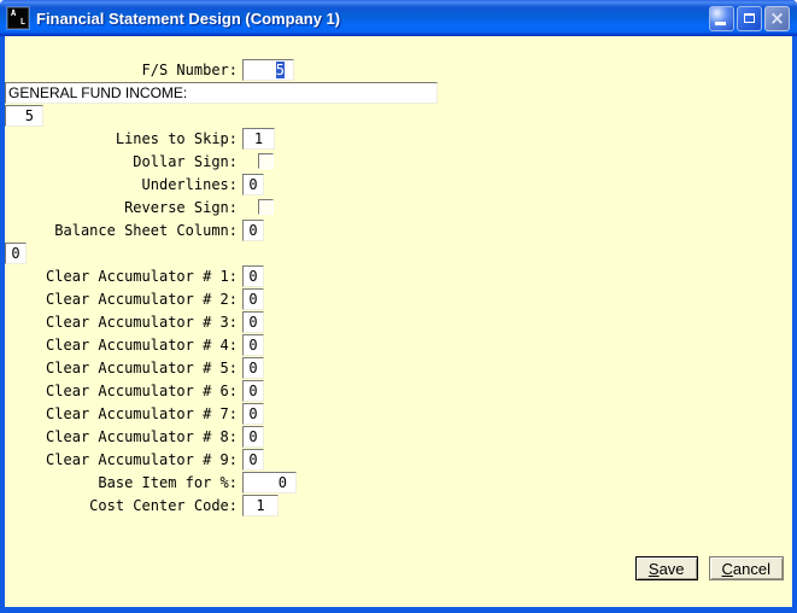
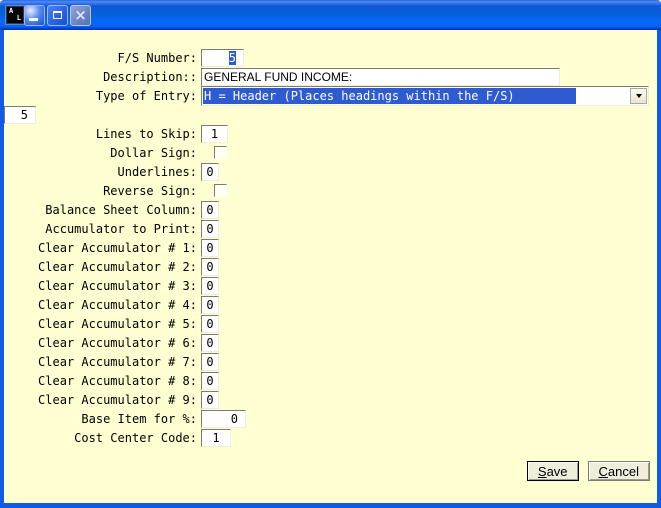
  A
  L
- Financial Statement Design (Company 1)
  ×
  F/S Number:
  5
+ Description::
  GENERAL FUND INCOME:
+ Type of Entry:
+ H = Header (Places headings within the F/S)
  5
  Lines to Skip:
  1
  Dollar Sign:
  Underlines:
  0
  Reverse Sign:
  Balance Sheet Column:
  0
+ Accumulator to Print:
  0
  Clear Accumulator # 1:
  0
  Clear Accumulator # 2:
  0
  Clear Accumulator # 3:
  0
  Clear Accumulator # 4:
  0
  Clear Accumulator # 5:
  0
  Clear Accumulator # 6:
  0
  Clear Accumulator # 7:
  0
  Clear Accumulator # 8:
  0
  Clear Accumulator # 9:
  0
  Base Item for %:
  0
  Cost Center Code:
  1
  Save
  Cancel
